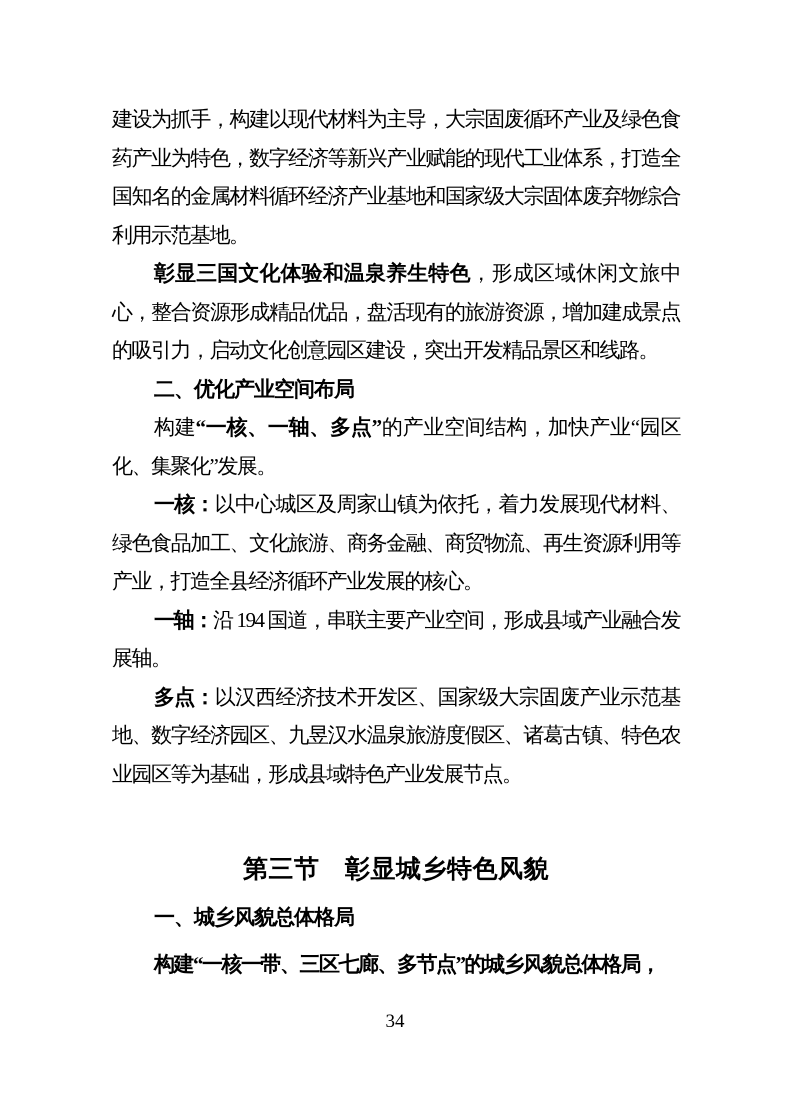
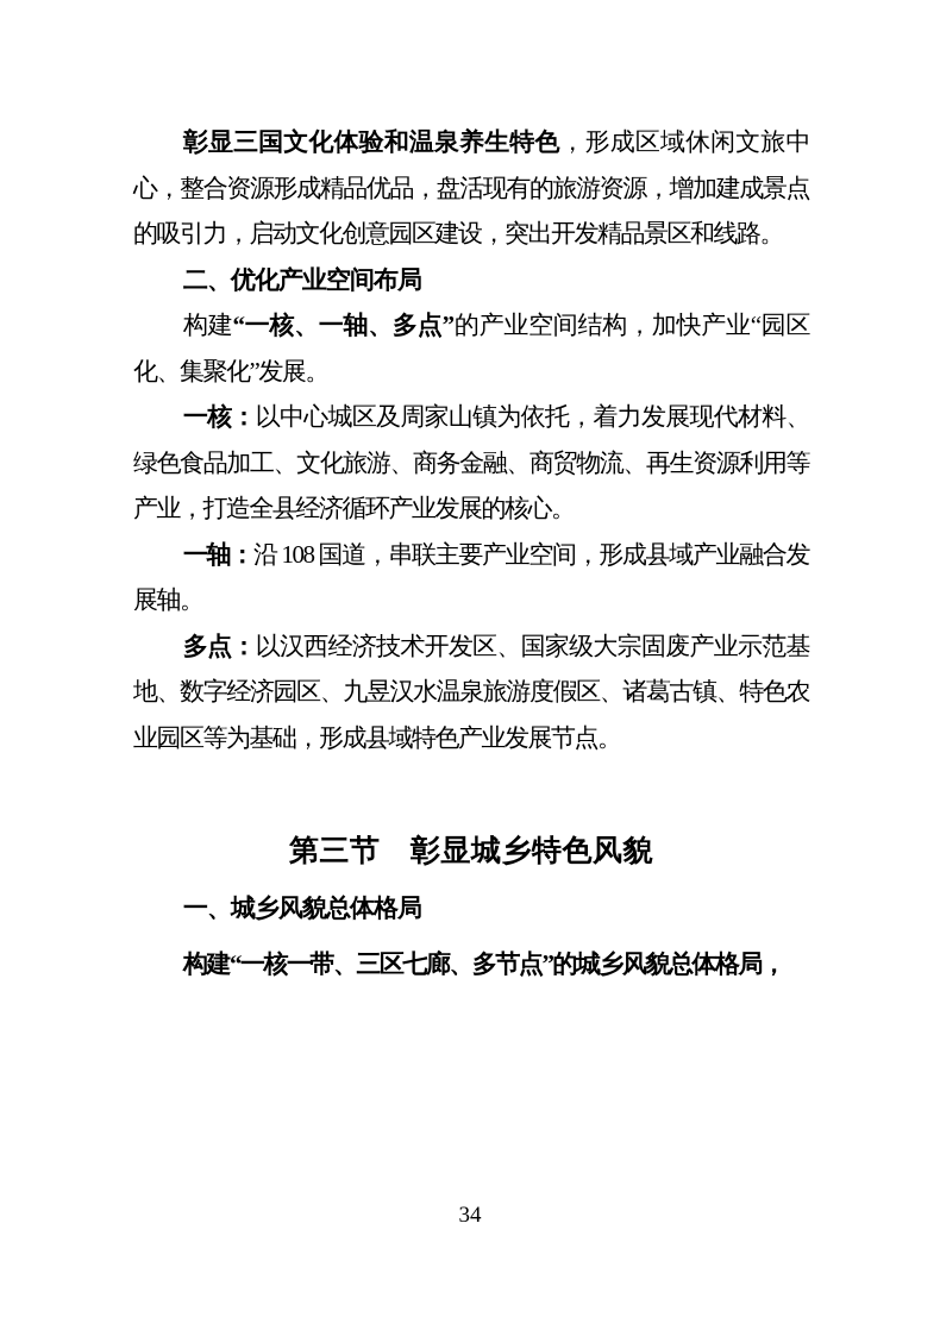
- 建设为抓手，构建以现代材料为主导，大宗固废循环产业及绿色食药产业为特色，数字经济等新兴产业赋能的现代工业体系，打造全国知名的金属材料循环经济产业基地和国家级大宗固体废弃物综合利用示范基地。
  彰显三国文化体验和温泉养生特色，形成区域休闲文旅中心，整合资源形成精品优品，盘活现有的旅游资源，增加建成景点的吸引力，启动文化创意园区建设，突出开发精品景区和线路。
  二、优化产业空间布局
  构建“一核、一轴、多点”的产业空间结构，加快产业“园区化、集聚化”发展。
  一核：以中心城区及周家山镇为依托，着力发展现代材料、绿色食品加工、文化旅游、商务金融、商贸物流、再生资源利用等产业，打造全县经济循环产业发展的核心。
- 一轴：沿 194 国道，串联主要产业空间，形成县域产业融合发展轴。
+ 一轴：沿 108 国道，串联主要产业空间，形成县域产业融合发展轴。
  多点：以汉西经济技术开发区、国家级大宗固废产业示范基地、数字经济园区、九昱汉水温泉旅游度假区、诸葛古镇、特色农业园区等为基础，形成县域特色产业发展节点。
  第三节 彰显城乡特色风貌
  一、城乡风貌总体格局
  构建“一核一带、三区七廊、多节点”的城乡风貌总体格局，
  34
